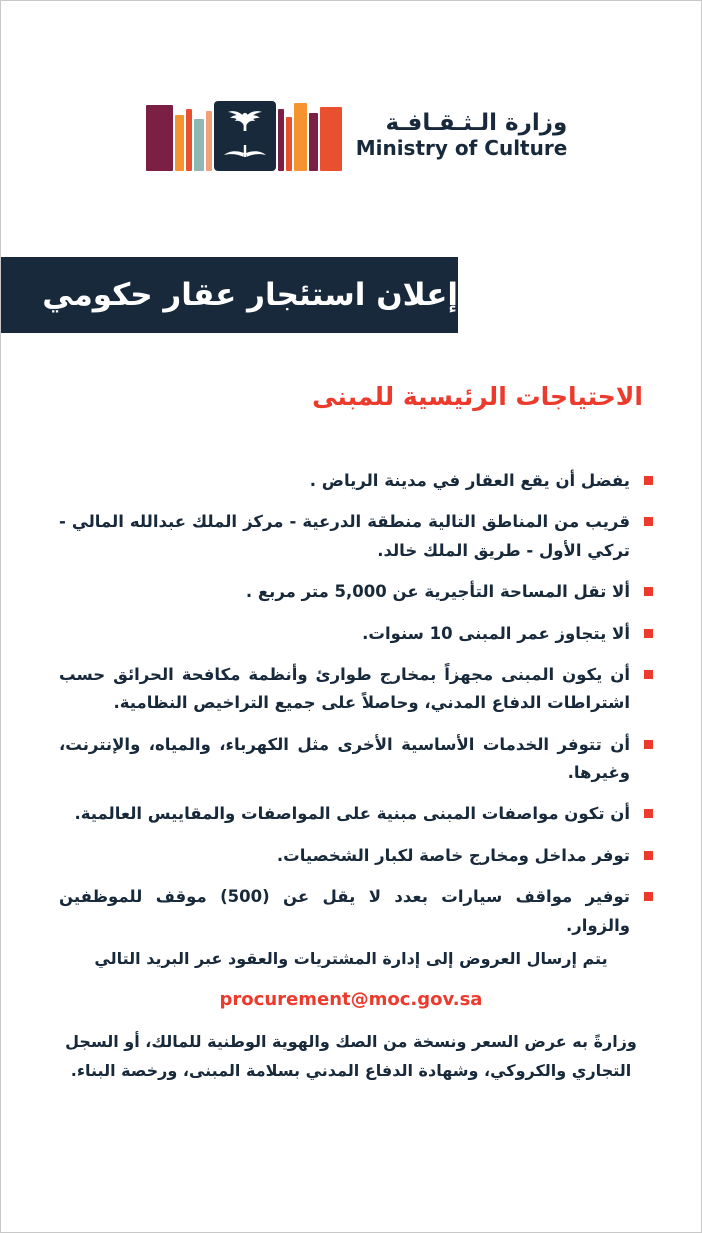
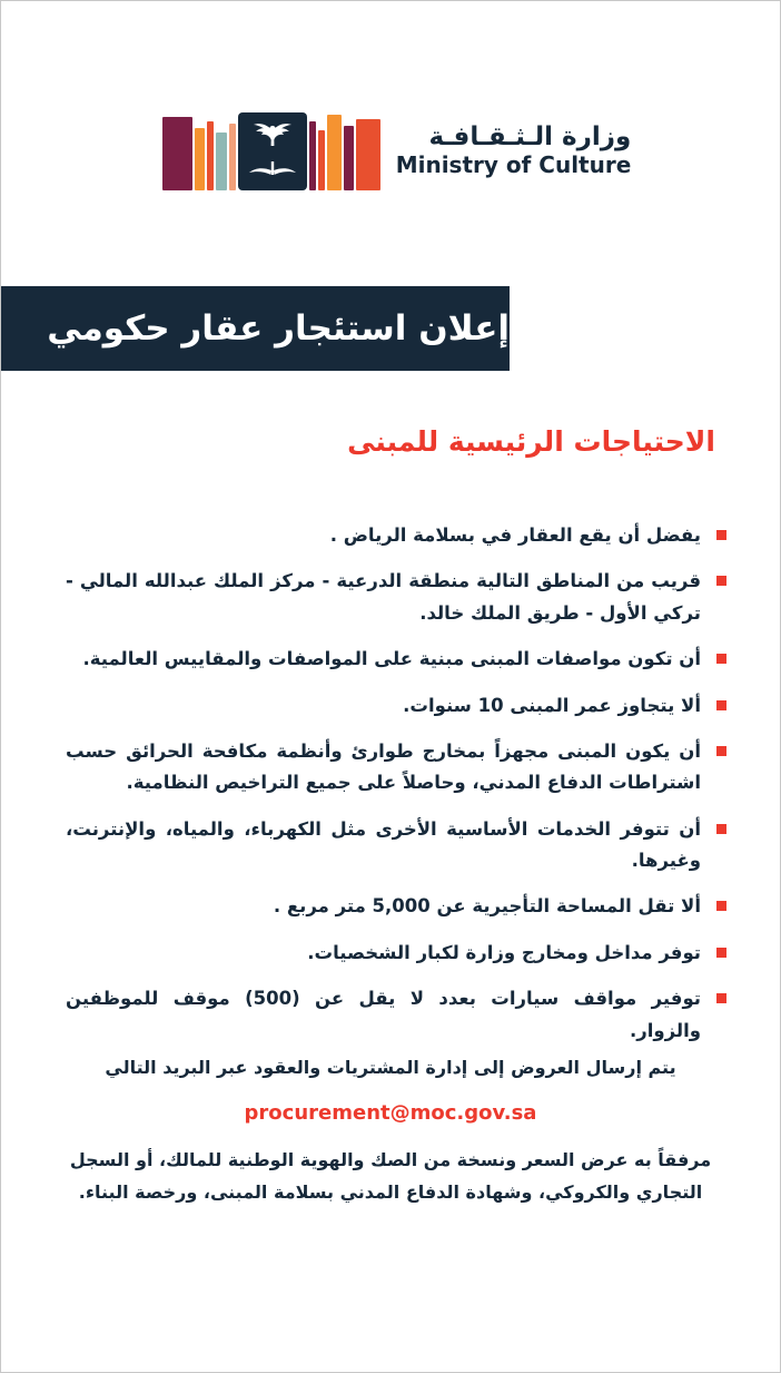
  وزارة الـثـقـافـة
  Ministry of Culture
  إعلان استئجار عقار حكومي
  الاحتياجات الرئيسية للمبنى
- يفضل أن يقع العقار في مدينة الرياض .
+ يفضل أن يقع العقار في بسلامة الرياض .
  قريب من المناطق التالية منطقة الدرعية - مركز الملك عبدالله المالي - تركي الأول - طريق الملك خالد.
- ألا تقل المساحة التأجيرية عن 5,000 متر مربع .
+ أن تكون مواصفات المبنى مبنية على المواصفات والمقاييس العالمية.
  ألا يتجاوز عمر المبنى 10 سنوات.
  أن يكون المبنى مجهزاً بمخارج طوارئ وأنظمة مكافحة الحرائق حسب اشتراطات الدفاع المدني، وحاصلاً على جميع التراخيص النظامية.
  أن تتوفر الخدمات الأساسية الأخرى مثل الكهرباء، والمياه، والإنترنت، وغيرها.
- أن تكون مواصفات المبنى مبنية على المواصفات والمقاييس العالمية.
+ ألا تقل المساحة التأجيرية عن 5,000 متر مربع .
- توفر مداخل ومخارج خاصة لكبار الشخصيات.
+ توفر مداخل ومخارج وزارة لكبار الشخصيات.
  توفير مواقف سيارات بعدد لا يقل عن (500) موقف للموظفين والزوار.
  يتم إرسال العروض إلى إدارة المشتريات والعقود عبر البريد التالي
  procurement@moc.gov.sa
- وزارةً به عرض السعر ونسخة من الصك والهوية الوطنية للمالك، أو السجل التجاري والكروكي، وشهادة الدفاع المدني بسلامة المبنى، ورخصة البناء.
+ مرفقاً به عرض السعر ونسخة من الصك والهوية الوطنية للمالك، أو السجل التجاري والكروكي، وشهادة الدفاع المدني بسلامة المبنى، ورخصة البناء.
